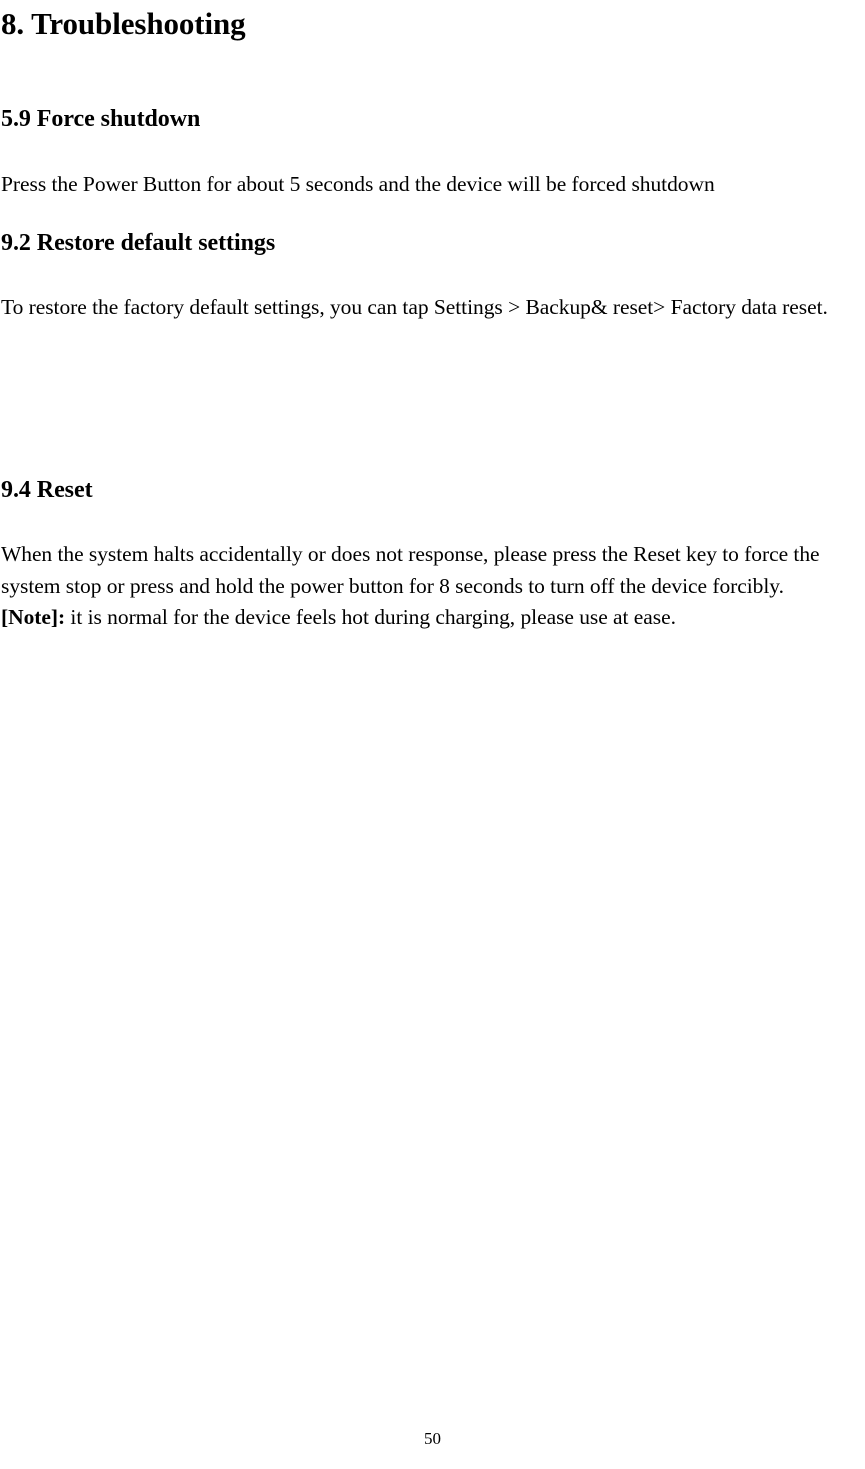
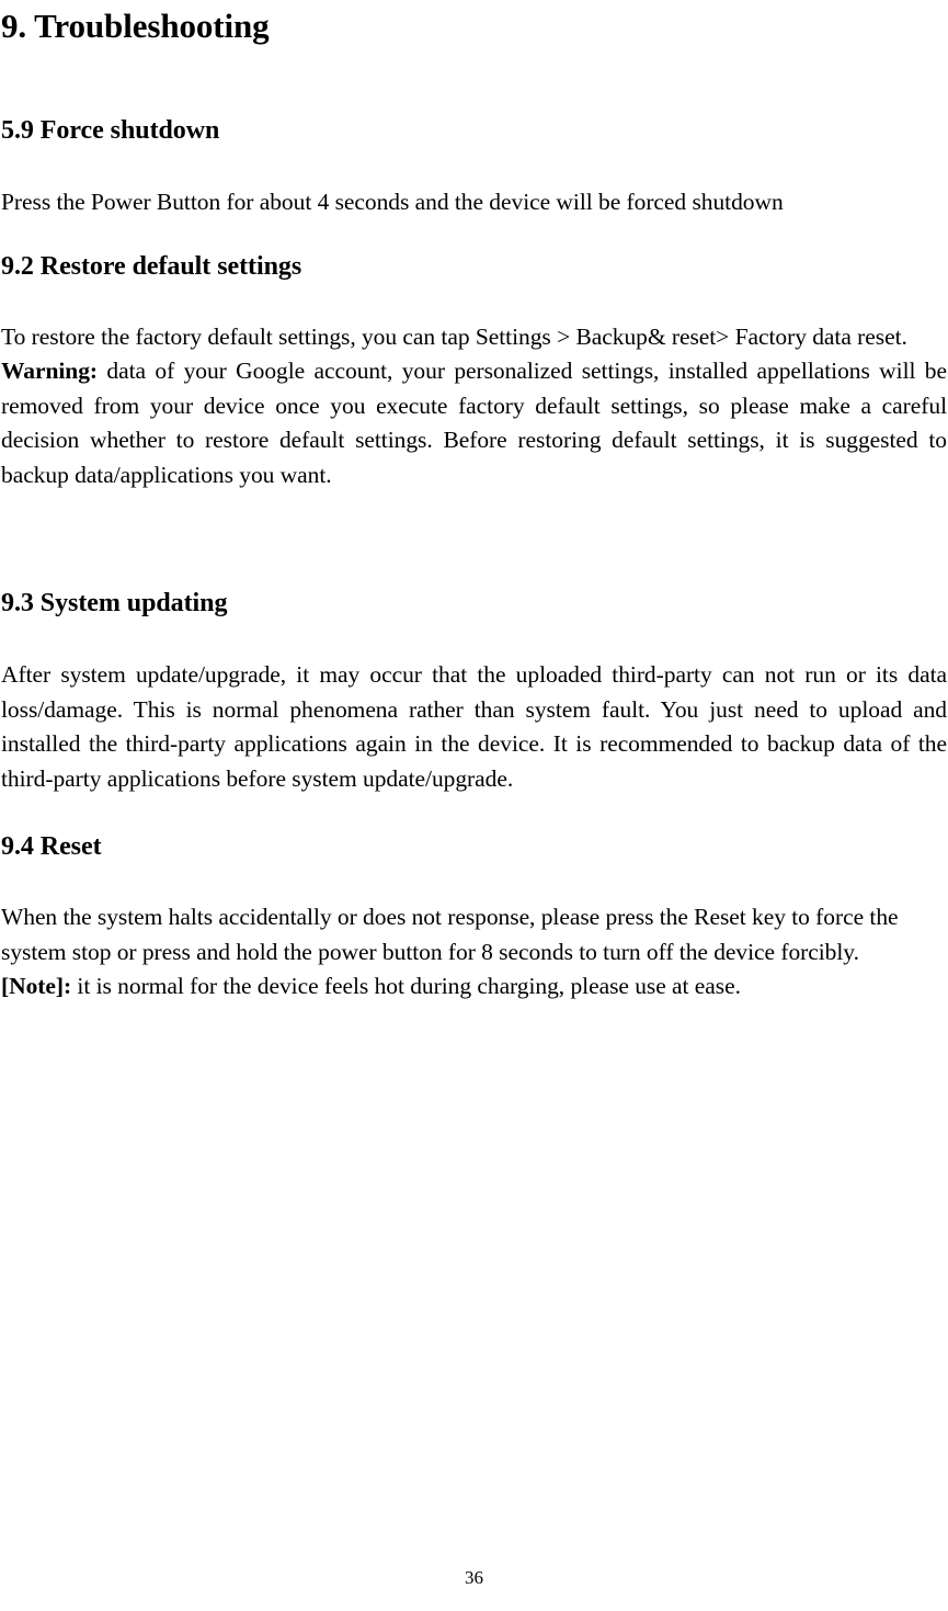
- 8. Troubleshooting
+ 9. Troubleshooting
  5.9 Force shutdown
- Press the Power Button for about 5 seconds and the device will be forced shutdown
+ Press the Power Button for about 4 seconds and the device will be forced shutdown
  9.2 Restore default settings
  To restore the factory default settings, you can tap Settings > Backup& reset> Factory data reset.
+ Warning: data of your Google account, your personalized settings, installed appellations will be removed from your device once you execute factory default settings, so please make a careful decision whether to restore default settings. Before restoring default settings, it is suggested to backup data/applications you want.
+ 9.3 System updating
+ After system update/upgrade, it may occur that the uploaded third-party can not run or its data loss/damage. This is normal phenomena rather than system fault. You just need to upload and installed the third-party applications again in the device. It is recommended to backup data of the third-party applications before system update/upgrade.
  9.4 Reset
  When the system halts accidentally or does not response, please press the Reset key to force the system stop or press and hold the power button for 8 seconds to turn off the device forcibly.
  [Note]: it is normal for the device feels hot during charging, please use at ease.
- 50
+ 36
